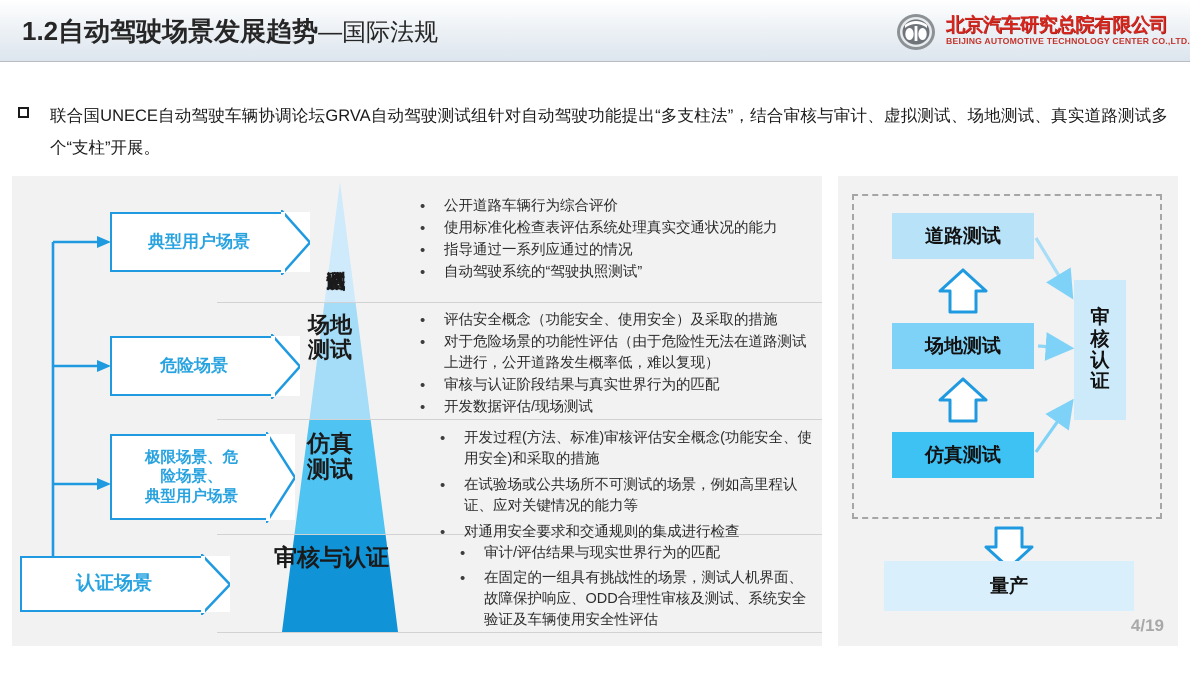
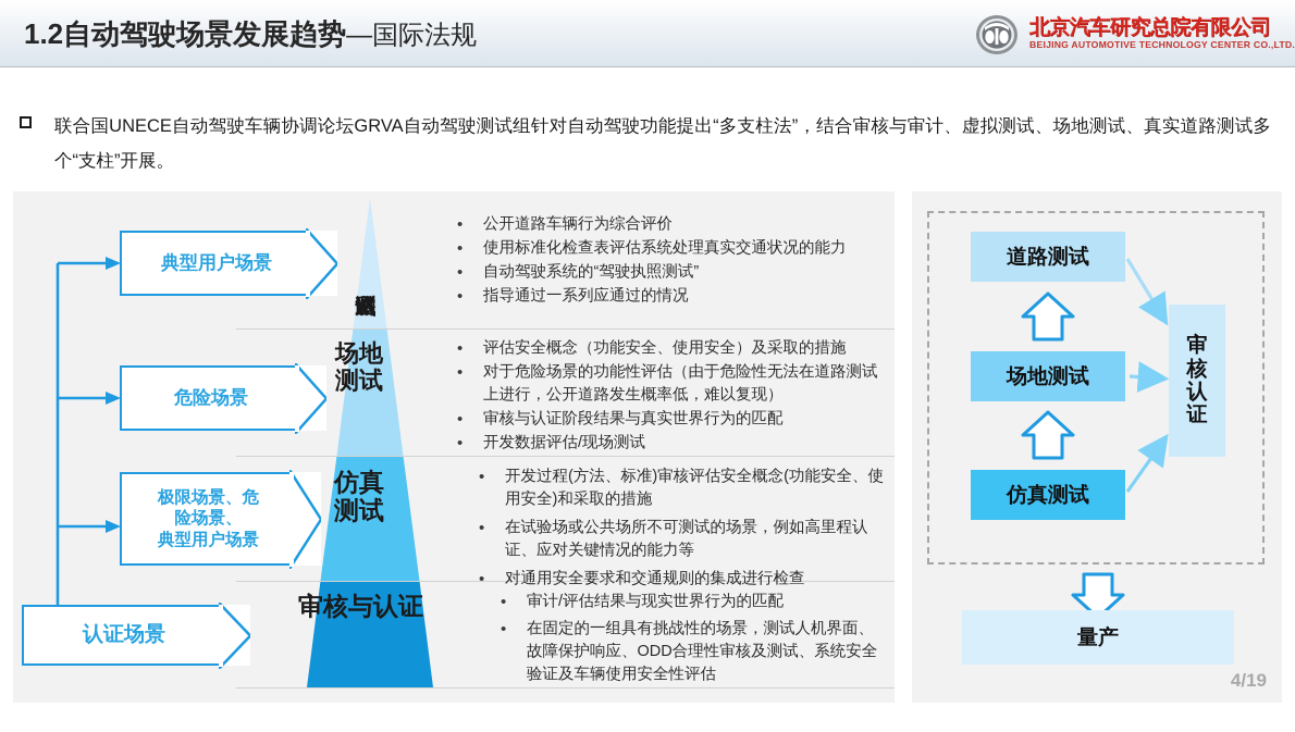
  1.2自动驾驶场景发展趋势—国际法规
  北京汽车研究总院有限公司
  BEIJING AUTOMOTIVE TECHNOLOGY CENTER CO.,LTD.
  联合国UNECE自动驾驶车辆协调论坛GRVA自动驾驶测试组针对自动驾驶功能提出“多支柱法”，结合审核与审计、虚拟测试、场地测试、真实道路测试多个“支柱”开展。
  场地测试
  仿真测试
  审核与认证
  典型用户场景
  危险场景
  极限场景、危
  险场景、
  典型用户场景
  认证场景
  •
  公开道路车辆行为综合评价
  •
  使用标准化检查表评估系统处理真实交通状况的能力
  •
- 指导通过一系列应通过的情况
+ 自动驾驶系统的“驾驶执照测试”
  •
- 自动驾驶系统的“驾驶执照测试”
+ 指导通过一系列应通过的情况
  •
  评估安全概念（功能安全、使用安全）及采取的措施
  •
  对于危险场景的功能性评估（由于危险性无法在道路测试上进行，公开道路发生概率低，难以复现）
  •
  审核与认证阶段结果与真实世界行为的匹配
  •
  开发数据评估/现场测试
  •
  开发过程(方法、标准)审核评估安全概念(功能安全、使用安全)和采取的措施
  •
  在试验场或公共场所不可测试的场景，例如高里程认证、应对关键情况的能力等
  •
  对通用安全要求和交通规则的集成进行检查
  •
  审计/评估结果与现实世界行为的匹配
  •
  在固定的一组具有挑战性的场景，测试人机界面、故障保护响应、ODD合理性审核及测试、系统安全验证及车辆使用安全性评估
  道路测试
  场地测试
  仿真测试
  审核认证
  量产
  4/19
